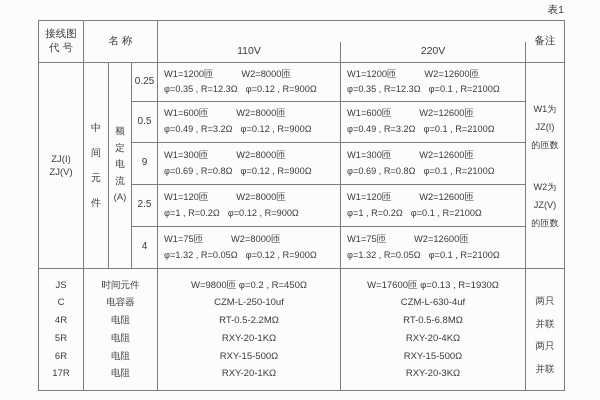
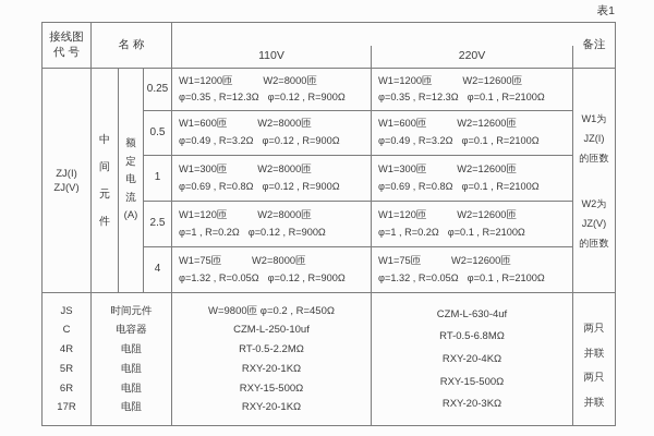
  表1
  接线图
  代 号
  名 称
  110V
  220V
  备注
  ZJ(I)
  ZJ(V)
  中
  间
  元
  件
  额
  定
  电
  流
  (A)
  0.25
  0.5
- 9
+ 1
  2.5
  4
  W1=1200匝
  W2=8000匝
  φ=0.35 , R=12.3Ω
  φ=0.12 , R=900Ω
  W1=600匝
  W2=8000匝
  φ=0.49 , R=3.2Ω
  φ=0.12 , R=900Ω
  W1=300匝
  W2=8000匝
  φ=0.69 , R=0.8Ω
  φ=0.12 , R=900Ω
  W1=120匝
  W2=8000匝
  φ=1 , R=0.2Ω
  φ=0.12 , R=900Ω
  W1=75匝
  W2=8000匝
  φ=1.32 , R=0.05Ω
  φ=0.12 , R=900Ω
  W1=1200匝
  W2=12600匝
  φ=0.35 , R=12.3Ω
  φ=0.1 , R=2100Ω
  W1=600匝
  W2=12600匝
  φ=0.49 , R=3.2Ω
  φ=0.1 , R=2100Ω
  W1=300匝
  W2=12600匝
  φ=0.69 , R=0.8Ω
  φ=0.1 , R=2100Ω
  W1=120匝
  W2=12600匝
  φ=1 , R=0.2Ω
  φ=0.1 , R=2100Ω
  W1=75匝
  W2=12600匝
  φ=1.32 , R=0.05Ω
  φ=0.1 , R=2100Ω
  W1为
  JZ(I)
  的匝数
  W2为
  JZ(V)
  的匝数
  JS
  C
  4R
  5R
  6R
  17R
  时间元件
  电容器
  电阻
  电阻
  电阻
  电阻
  W=9800匝 φ=0.2 , R=450Ω
  CZM-L-250-10uf
  RT-0.5-2.2MΩ
  RXY-20-1KΩ
  RXY-15-500Ω
  RXY-20-1KΩ
- W=17600匝 φ=0.13 , R=1930Ω
  CZM-L-630-4uf
  RT-0.5-6.8MΩ
  RXY-20-4KΩ
  RXY-15-500Ω
  RXY-20-3KΩ
  两只
  并联
  两只
  并联
